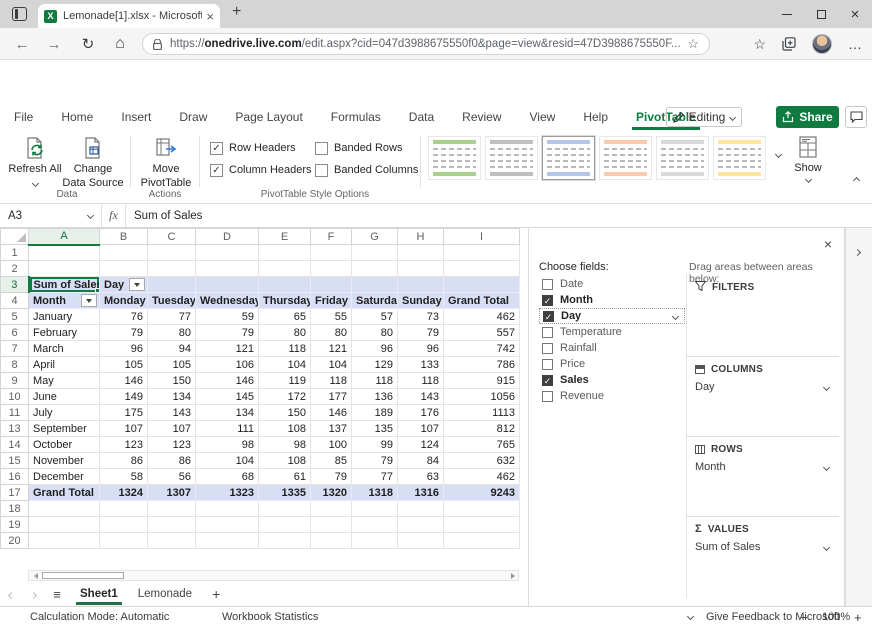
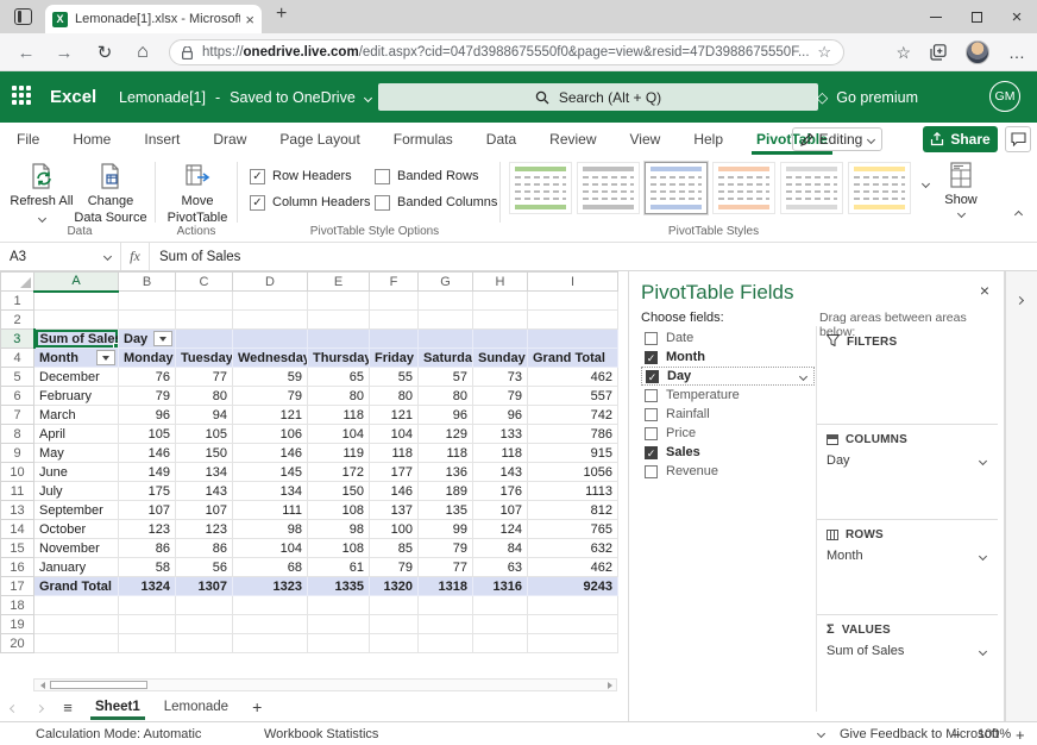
  X
  Lemonade[1].xlsx - Microsoft
  ×
  +
  ×
  ←
  →
  ↻
  ⌂
  https://onedrive.live.com/edit.aspx?cid=047d3988675550f0&page=view&resid=47D3988675550F...
  ☆
  ☆
  …
+ Excel
+ Lemonade[1]
+ -
+ Saved to OneDrive
+ Search (Alt + Q)
+ ◇
+ Go premium
+ GM
  File
  Home
  Insert
  Draw
  Page Layout
  Formulas
  Data
  Review
  View
  Help
  PivotTable
  Editing
  Share
  Refresh All
  Change Data Source
  Move PivotTable
  ✓
  Row Headers
  ✓
  Column Headers
  Banded Rows
  Banded Columns
  Show
  Data
  Actions
  PivotTable Style Options
+ PivotTable Styles
  A3
  fx
  Sum of Sales
  	A	B	C	D	E	F	G	H	I
  1
  2
  3	Sum of Sale	Day
  4	Month	Monday	Tuesday	Wednesda	Thursday	Friday	Saturda	Sunday	Grand Total
- 5	January	76	77	59	65	55	57	73	462
+ 5	December	76	77	59	65	55	57	73	462
  6	February	79	80	79	80	80	80	79	557
  7	March	96	94	121	118	121	96	96	742
  8	April	105	105	106	104	104	129	133	786
  9	May	146	150	146	119	118	118	118	915
  10	June	149	134	145	172	177	136	143	1056
  11	July	175	143	134	150	146	189	176	1113
  13	September	107	107	111	108	137	135	107	812
  14	October	123	123	98	98	100	99	124	765
  15	November	86	86	104	108	85	79	84	632
- 16	December	58	56	68	61	79	77	63	462
+ 16	January	58	56	68	61	79	77	63	462
  17	Grand Total	1324	1307	1323	1335	1320	1318	1316	9243
  18
  19
  20
  ≡
  Sheet1
  Lemonade
  +
+ PivotTable Fields
  ×
  Choose fields:
  Date
  ✓
  Month
  ✓
  Day
  Temperature
  Rainfall
  Price
  ✓
  Sales
  Revenue
  Drag areas between areas below:
  FILTERS
  COLUMNS
  Day
  ROWS
  Month
  Σ
  VALUES
  Sum of Sales
  Calculation Mode: Automatic
  Workbook Statistics
  Give Feedback to Microsoft
  −
  100%
  +
